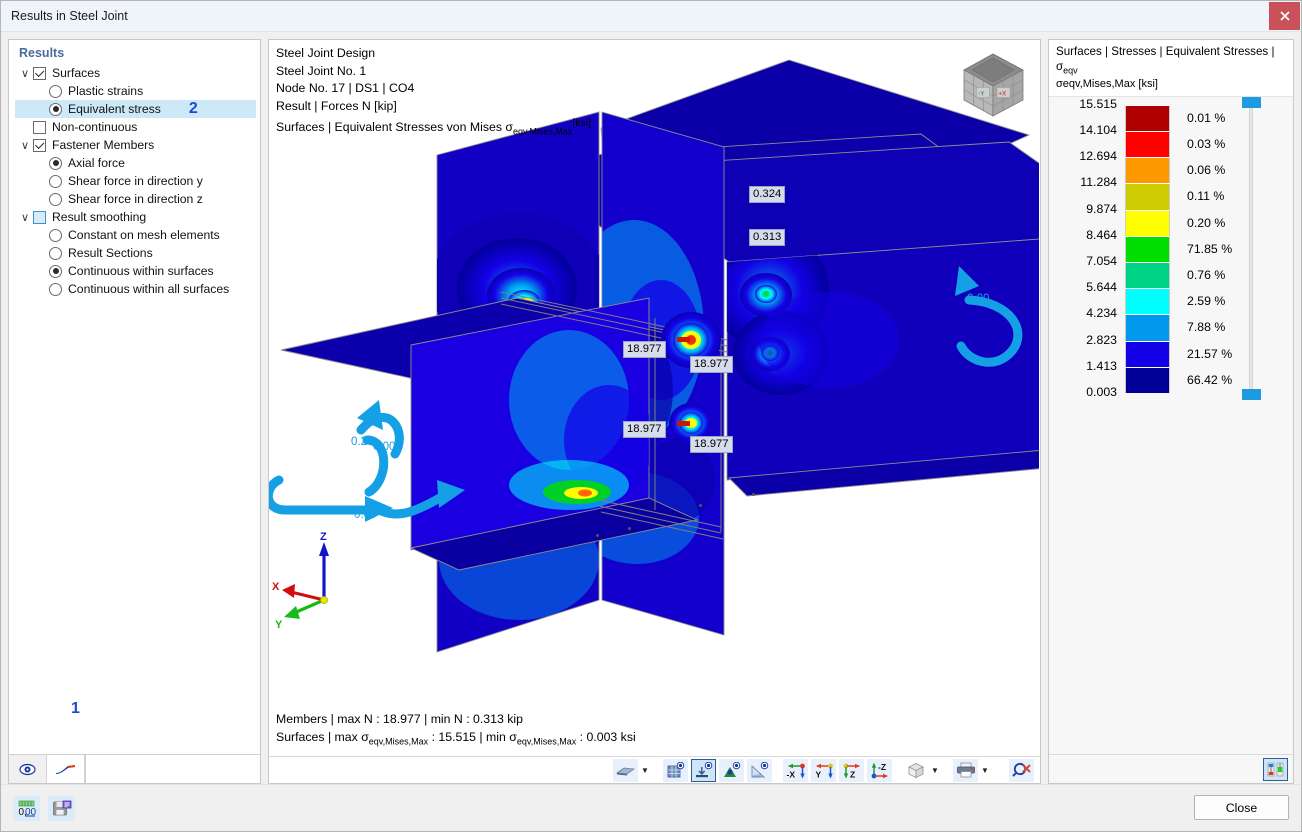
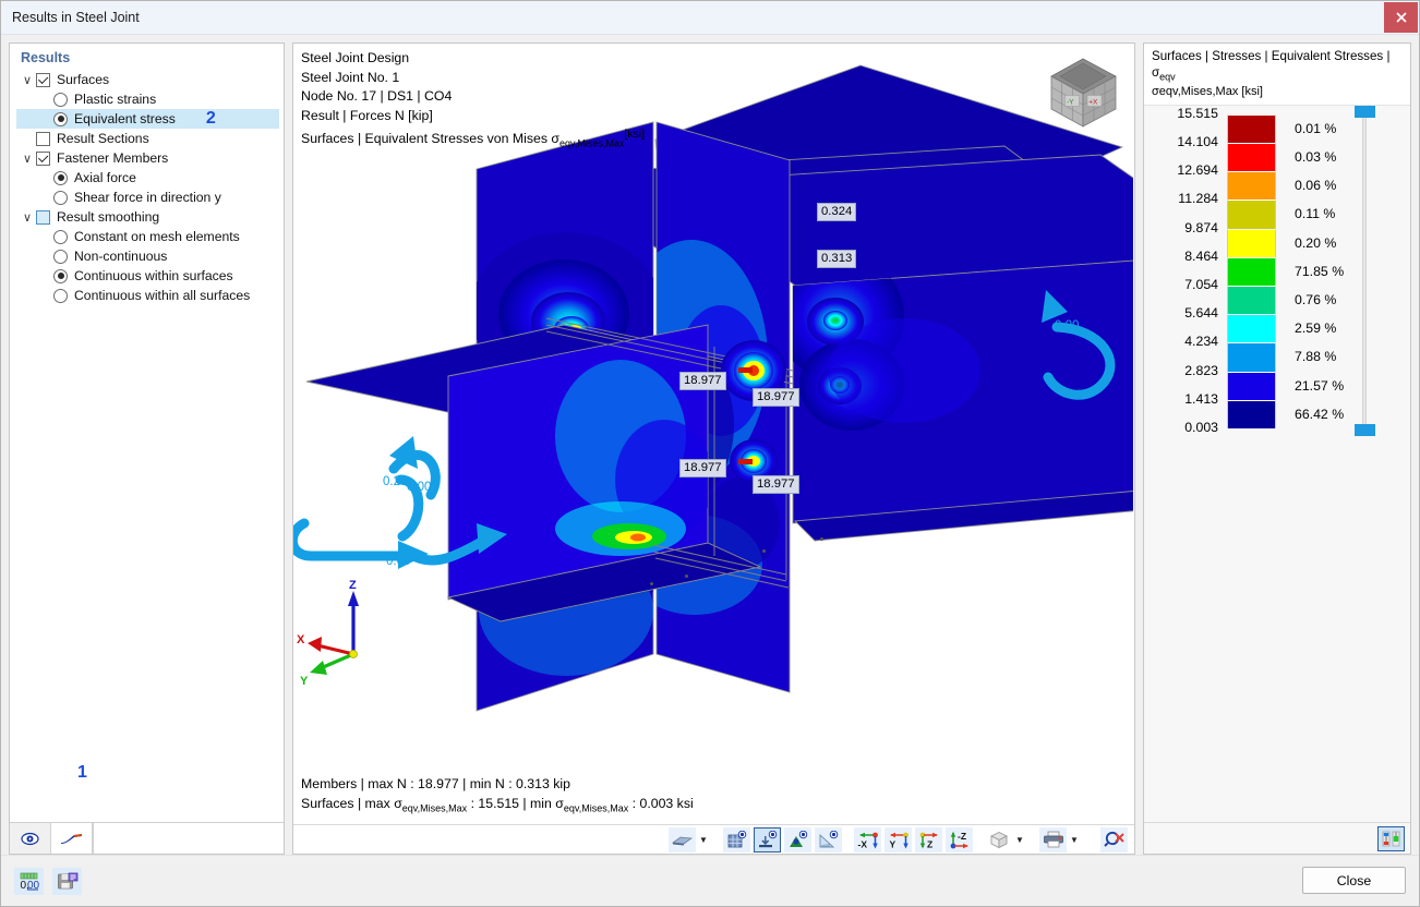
  Results in Steel Joint
  Results
  ∨
  Surfaces
  Plastic strains
  Equivalent stress
  2
- Non-continuous
+ Result Sections
  ∨
  Fastener Members
  Axial force
  Shear force in direction y
- Shear force in direction z
  ∨
  Result smoothing
  Constant on mesh elements
- Result Sections
+ Non-continuous
  Continuous within surfaces
  Continuous within all surfaces
  1
  Z
  X
  Y
  Steel Joint Design
  Steel Joint No. 1
  Node No. 17 | DS1 | CO4
  Result | Forces N [kip]
  Surfaces | Equivalent Stresses von Mises σeqv,Mises,Max[ksi]
  Members | max N : 18.977 | min N : 0.313 kip
  Surfaces | max σeqv,Mises,Max : 15.515 | min σeqv,Mises,Max : 0.003 ksi
  0.324
  0.313
  18.977
  18.977
  18.977
  18.977
  0.27
  0.00
  0.00
  0.00
  ▼
  -X
  Y
  Z
  -Z
  ▼
  ▼
  Surfaces | Stresses | Equivalent Stresses | σeqv
  σeqv,Mises,Max [ksi]
  15.515
  0.01 %
  14.104
  0.03 %
  12.694
  0.06 %
  11.284
  0.11 %
  9.874
  0.20 %
  8.464
  71.85 %
  7.054
  0.76 %
  5.644
  2.59 %
  4.234
  7.88 %
  2.823
  21.57 %
  1.413
  66.42 %
  0.003
  0,
  00
  Close
